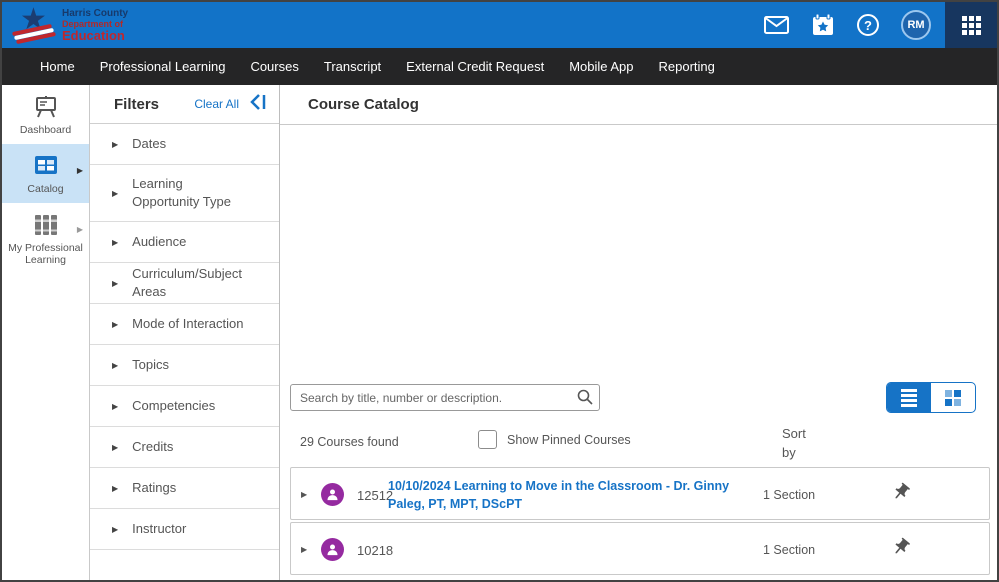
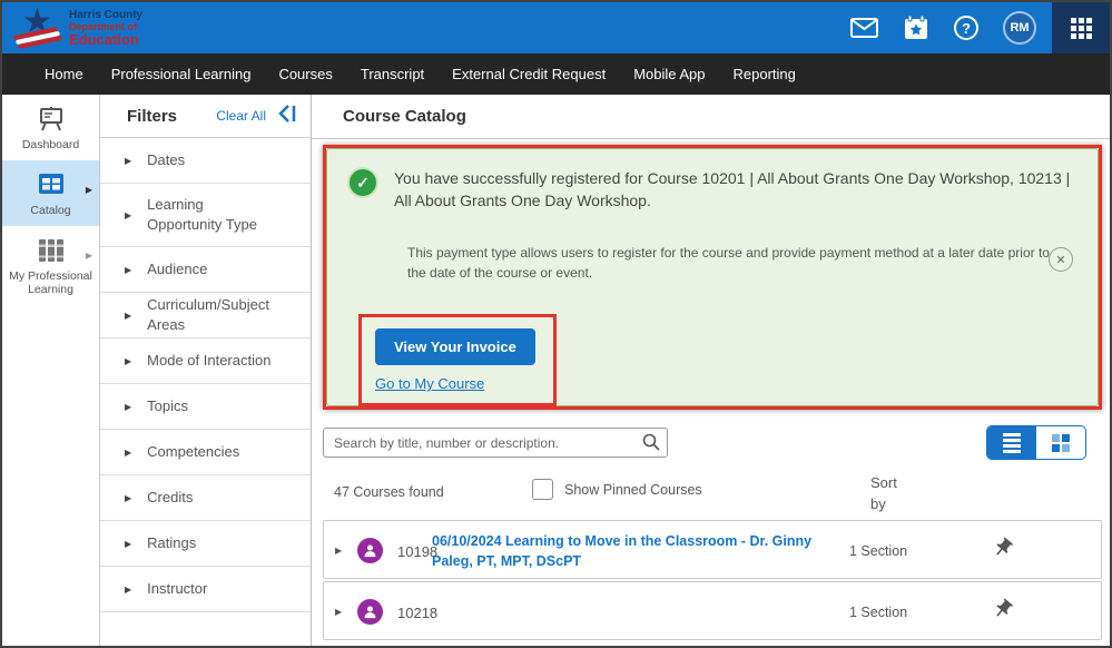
  ★
  Harris County
  Department of
  Education
  ?
  RM
  Home
  Professional Learning
  Courses
  Transcript
  External Credit Request
  Mobile App
  Reporting
  Dashboard
  ▶
  Catalog
  ▶
  My Professional Learning
  Filters
  Clear All
  ▶
  Dates
  ▶
  Learning Opportunity Type
  ▶
  Audience
  ▶
  Curriculum/Subject Areas
  ▶
  Mode of Interaction
  ▶
  Topics
  ▶
  Competencies
  ▶
  Credits
  ▶
  Ratings
  ▶
  Instructor
  Course Catalog
+ ✓
+ You have successfully registered for Course 10201 | All About Grants One Day Workshop, 10213 | All About Grants One Day Workshop.
+ This payment type allows users to register for the course and provide payment method at a later date prior to the date of the course or event.
+ ✕
+ View Your Invoice
+ Go to My Course
  Search by title, number or description.
- 29 Courses found
+ 47 Courses found
  Show Pinned Courses
  Sort by
  ▶
- 12512
+ 10198
- 10/10/2024 Learning to Move in the Classroom - Dr. Ginny Paleg, PT, MPT, DScPT
+ 06/10/2024 Learning to Move in the Classroom - Dr. Ginny Paleg, PT, MPT, DScPT
  1 Section
  ▶
  10218
  1 Section
